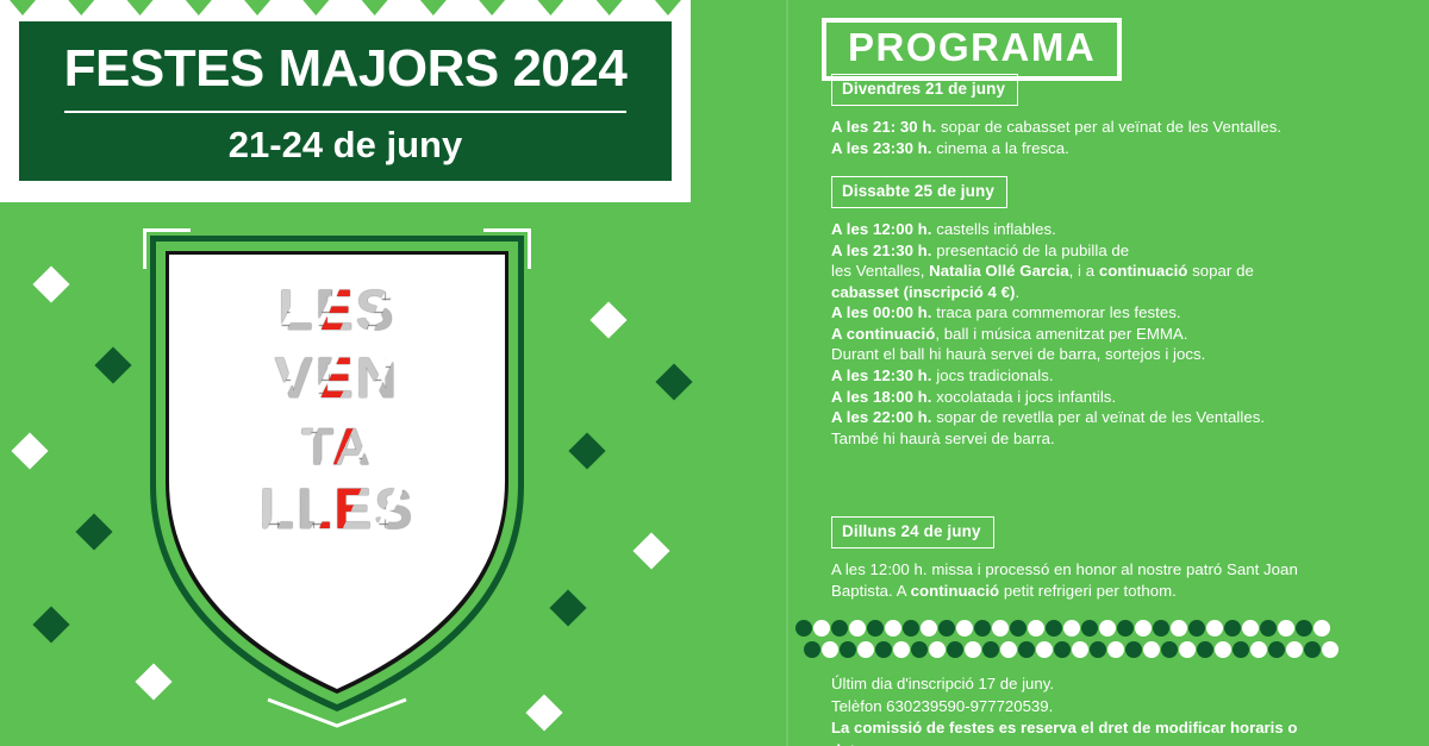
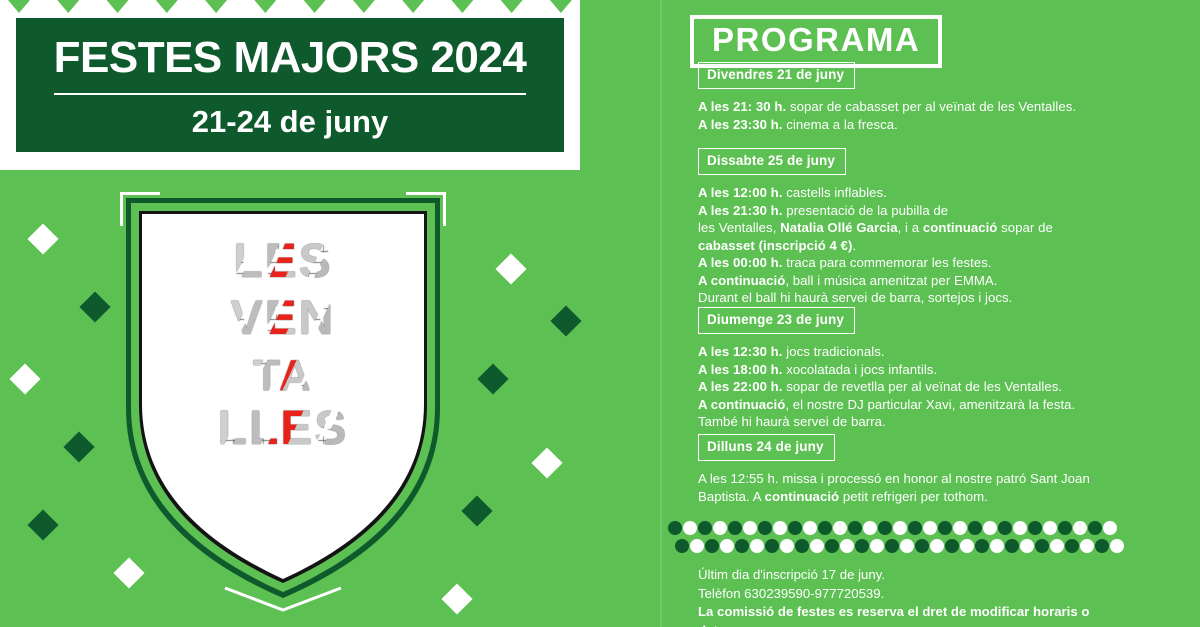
  FESTES MAJORS 2024
  21-24 de juny
  LES
  VEN
  TA
  LLES
  PROGRAMA
  Divendres 21 de juny
  A les 21: 30 h. sopar de cabasset per al veïnat de les Ventalles.
  A les 23:30 h. cinema a la fresca.
  Dissabte 25 de juny
  A les 12:00 h. castells inflables.
  A les 21:30 h. presentació de la pubilla de
  les Ventalles, Natalia Ollé Garcia, i a continuació sopar de
  cabasset (inscripció 4 €).
  A les 00:00 h. traca para commemorar les festes.
  A continuació, ball i música amenitzat per EMMA.
  Durant el ball hi haurà servei de barra, sortejos i jocs.
+ Diumenge 23 de juny
  A les 12:30 h. jocs tradicionals.
  A les 18:00 h. xocolatada i jocs infantils.
  A les 22:00 h. sopar de revetlla per al veïnat de les Ventalles.
+ A continuació, el nostre DJ particular Xavi, amenitzarà la festa.
  També hi haurà servei de barra.
  Dilluns 24 de juny
- A les 12:00 h. missa i processó en honor al nostre patró Sant Joan
+ A les 12:55 h. missa i processó en honor al nostre patró Sant Joan
  Baptista. A continuació petit refrigeri per tothom.
  Últim dia d'inscripció 17 de juny.
  Telèfon 630239590-977720539.
  La comissió de festes es reserva el dret de modificar horaris o
